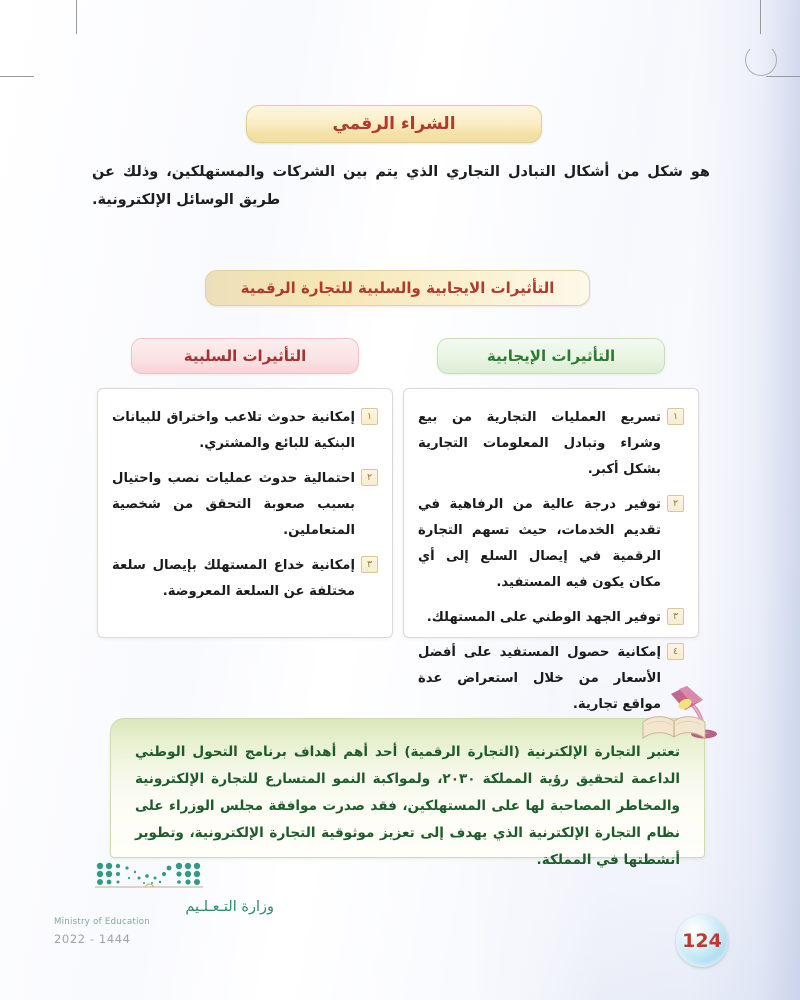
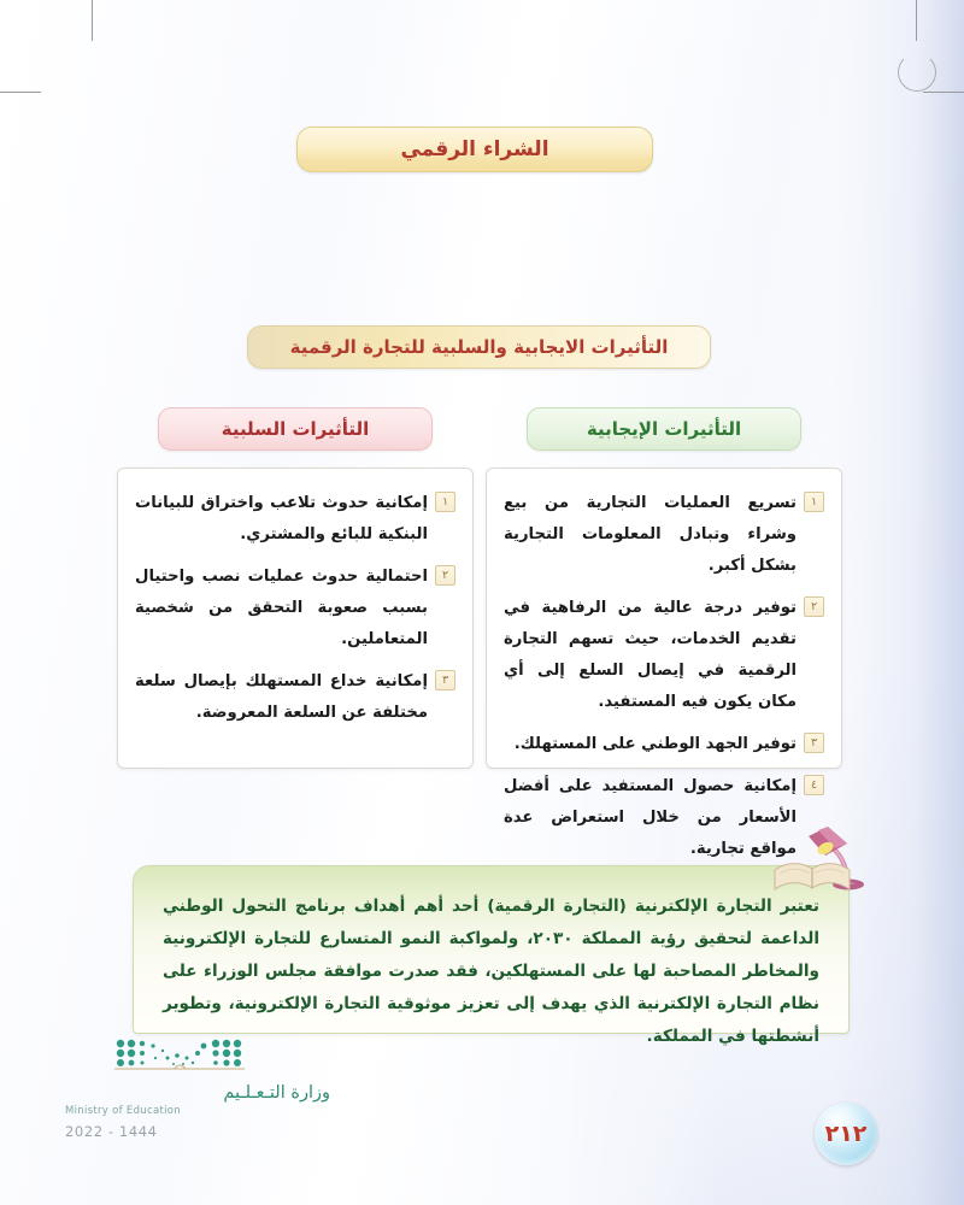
  الشراء الرقمي
- هو شكل من أشكال التبادل التجاري الذي يتم بين الشركات والمستهلكين، وذلك عن طريق الوسائل الإلكترونية.
  التأثيرات الايجابية والسلبية للتجارة الرقمية
  التأثيرات السلبية
  التأثيرات الإيجابية
  ١
  إمكانية حدوث تلاعب واختراق للبيانات البنكية للبائع والمشتري.
  ٢
  احتمالية حدوث عمليات نصب واحتيال بسبب صعوبة التحقق من شخصية المتعاملين.
  ٣
  إمكانية خداع المستهلك بإيصال سلعة مختلفة عن السلعة المعروضة.
  ١
  تسريع العمليات التجارية من بيع وشراء وتبادل المعلومات التجارية بشكل أكبر.
  ٢
  توفير درجة عالية من الرفاهية في تقديم الخدمات، حيث تسهم التجارة الرقمية في إيصال السلع إلى أي مكان يكون فيه المستفيد.
  ٣
  توفير الجهد الوطني على المستهلك.
  ٤
  إمكانية حصول المستفيد على أفضل الأسعار من خلال استعراض عدة مواقع تجارية.
  تعتبر التجارة الإلكترنية (التجارة الرقمية) أحد أهم أهداف برنامج التحول الوطني الداعمة لتحقيق رؤية المملكة ٢٠٣٠، ولمواكبة النمو المتسارع للتجارة الإلكترونية والمخاطر المصاحبة لها على المستهلكين، فقد صدرت موافقة مجلس الوزراء على نظام التجارة الإلكترنية الذي يهدف إلى تعزيز موثوقية التجارة الإلكترونية، وتطوير أنشطتها في المملكة.
  وزارة التـعـلـيم
  Ministry of Education
  2022 - 1444
- 124
+ ٢١٢
